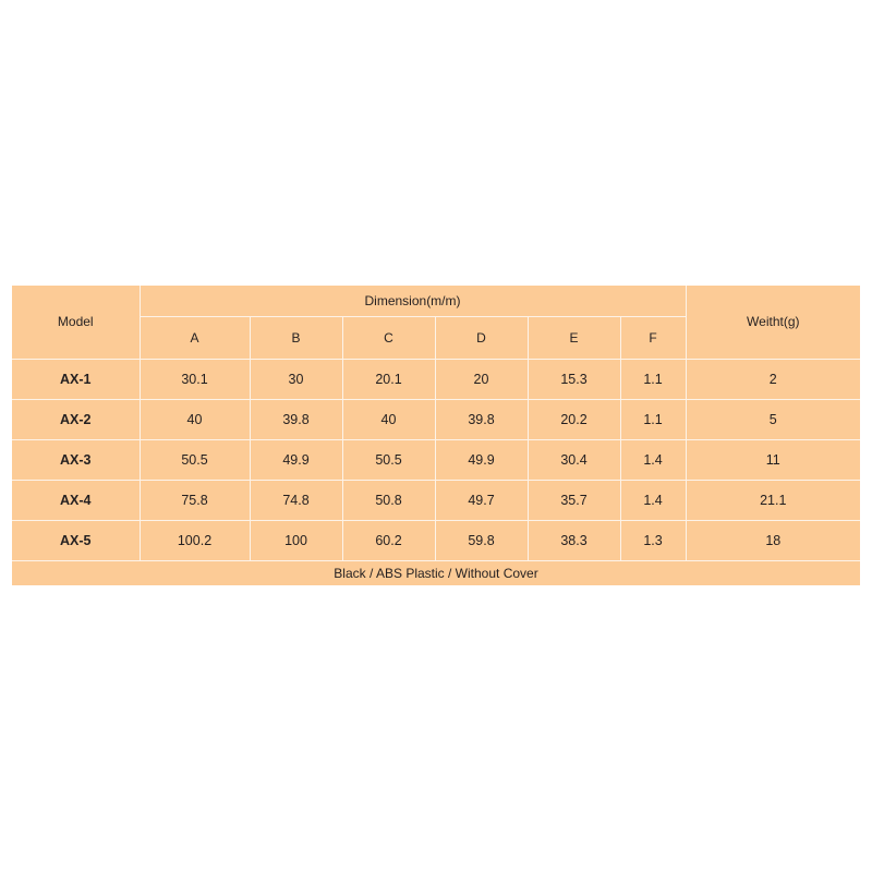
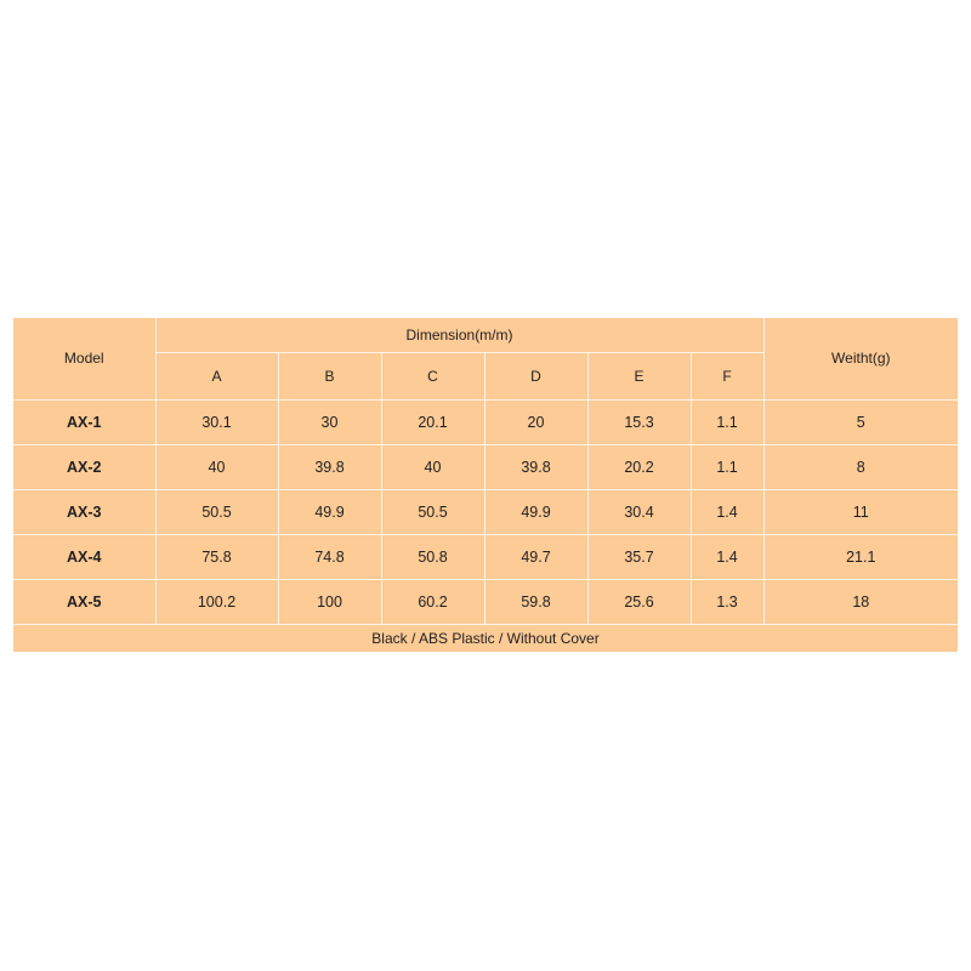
  Model	Dimension(m/m)	Weitht(g)
  A	B	C	D	E	F
- AX-1	30.1	30	20.1	20	15.3	1.1	2
+ AX-1	30.1	30	20.1	20	15.3	1.1	5
- AX-2	40	39.8	40	39.8	20.2	1.1	5
+ AX-2	40	39.8	40	39.8	20.2	1.1	8
  AX-3	50.5	49.9	50.5	49.9	30.4	1.4	11
  AX-4	75.8	74.8	50.8	49.7	35.7	1.4	21.1
- AX-5	100.2	100	60.2	59.8	38.3	1.3	18
+ AX-5	100.2	100	60.2	59.8	25.6	1.3	18
  Black / ABS Plastic / Without Cover
